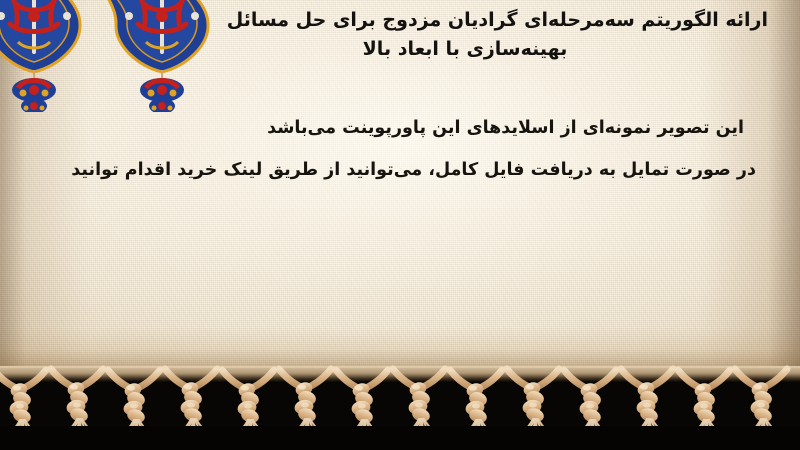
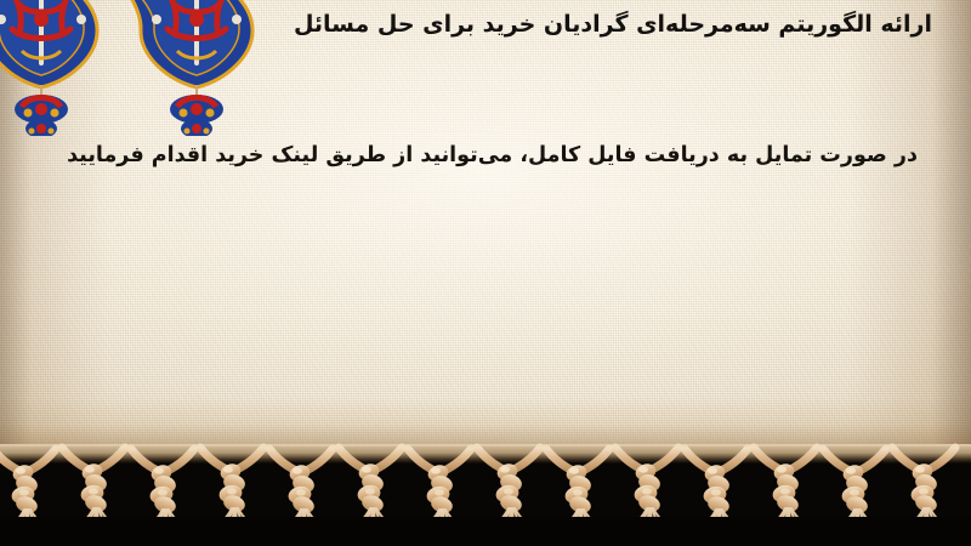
- ارائه الگوریتم سه‌مرحله‌ای گرادیان مزدوج برای حل مسائل
+ ارائه الگوریتم سه‌مرحله‌ای گرادیان خرید برای حل مسائل
- بهینه‌سازی با ابعاد بالا
- این تصویر نمونه‌ای از اسلایدهای این پاورپوینت می‌باشد
- در صورت تمایل به دریافت فایل کامل، می‌توانید از طریق لینک خرید اقدام توانید
+ در صورت تمایل به دریافت فایل کامل، می‌توانید از طریق لینک خرید اقدام فرمایید
